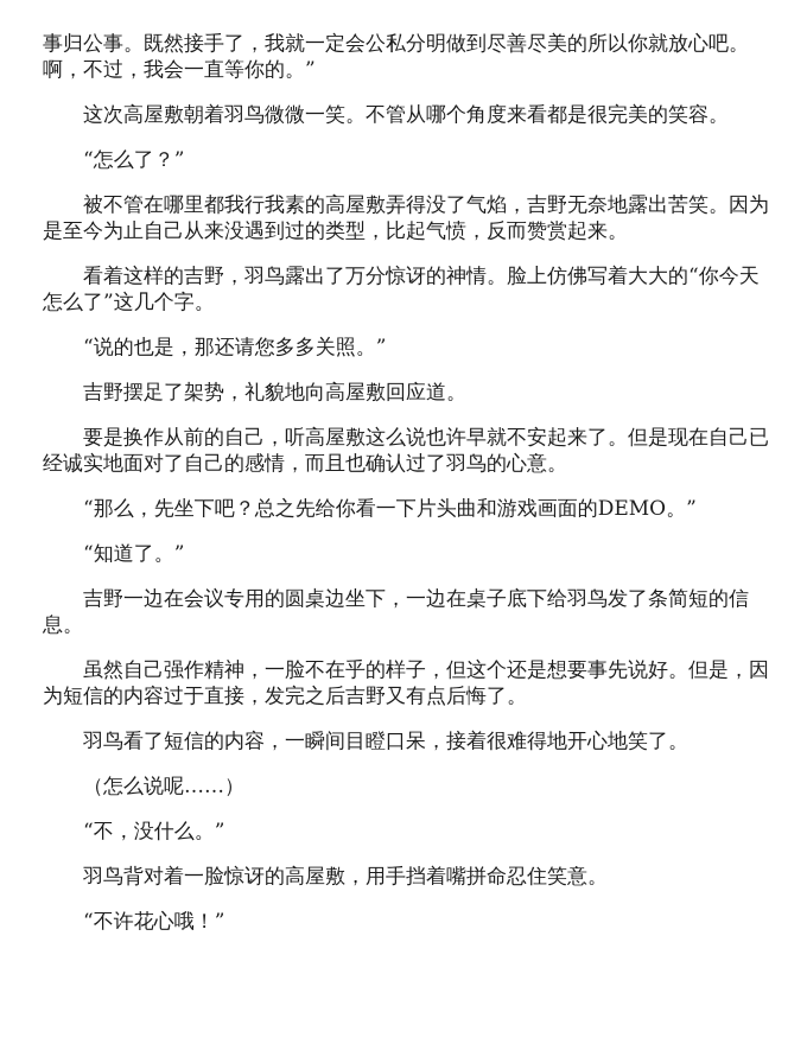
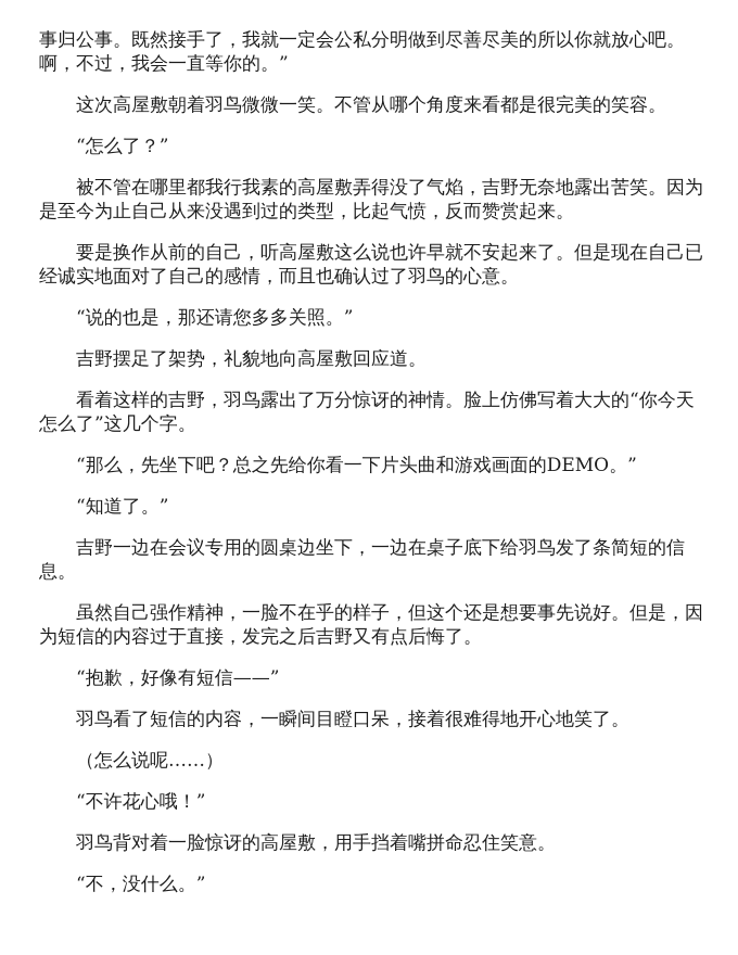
  事归公事。既然接手了，我就一定会公私分明做到尽善尽美的所以你就放心吧。啊，不过，我会一直等你的。”
  这次高屋敷朝着羽鸟微微一笑。不管从哪个角度来看都是很完美的笑容。
  “怎么了？”
  被不管在哪里都我行我素的高屋敷弄得没了气焰，吉野无奈地露出苦笑。因为是至今为止自己从来没遇到过的类型，比起气愤，反而赞赏起来。
- 看着这样的吉野，羽鸟露出了万分惊讶的神情。脸上仿佛写着大大的“你今天怎么了”这几个字。
+ 要是换作从前的自己，听高屋敷这么说也许早就不安起来了。但是现在自己已经诚实地面对了自己的感情，而且也确认过了羽鸟的心意。
  “说的也是，那还请您多多关照。”
  吉野摆足了架势，礼貌地向高屋敷回应道。
- 要是换作从前的自己，听高屋敷这么说也许早就不安起来了。但是现在自己已经诚实地面对了自己的感情，而且也确认过了羽鸟的心意。
+ 看着这样的吉野，羽鸟露出了万分惊讶的神情。脸上仿佛写着大大的“你今天怎么了”这几个字。
  “那么，先坐下吧？总之先给你看一下片头曲和游戏画面的DEMO。”
  “知道了。”
  吉野一边在会议专用的圆桌边坐下，一边在桌子底下给羽鸟发了条简短的信息。
  虽然自己强作精神，一脸不在乎的样子，但这个还是想要事先说好。但是，因为短信的内容过于直接，发完之后吉野又有点后悔了。
+ “抱歉，好像有短信——”
  羽鸟看了短信的内容，一瞬间目瞪口呆，接着很难得地开心地笑了。
  （怎么说呢……）
- “不，没什么。”
+ “不许花心哦！”
  羽鸟背对着一脸惊讶的高屋敷，用手挡着嘴拼命忍住笑意。
- “不许花心哦！”
+ “不，没什么。”
